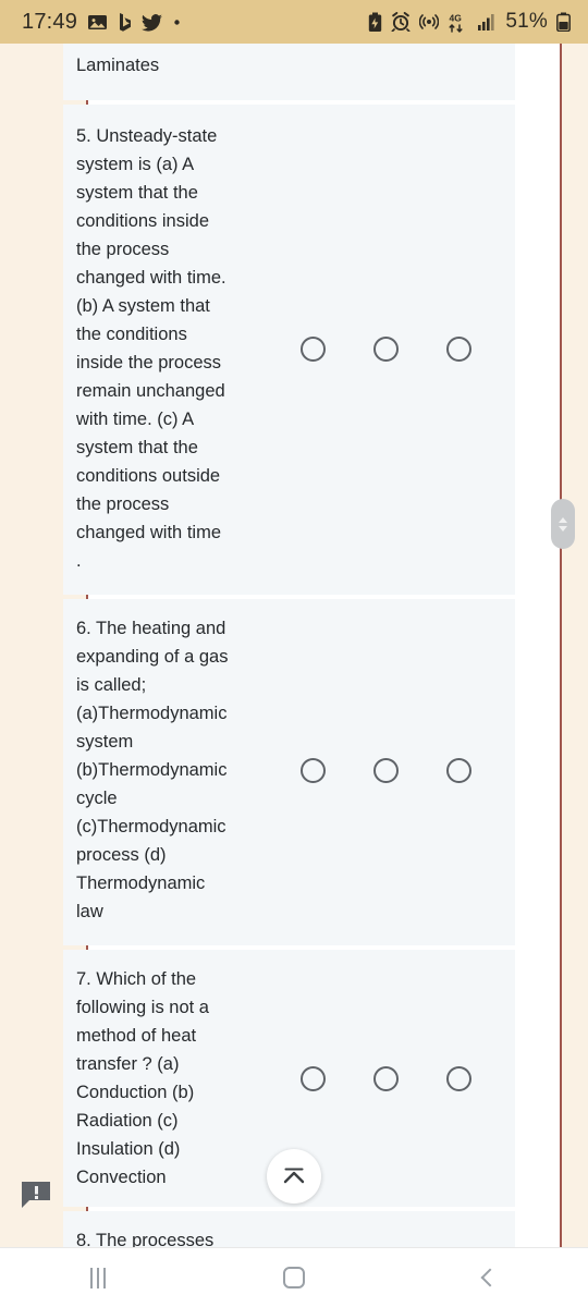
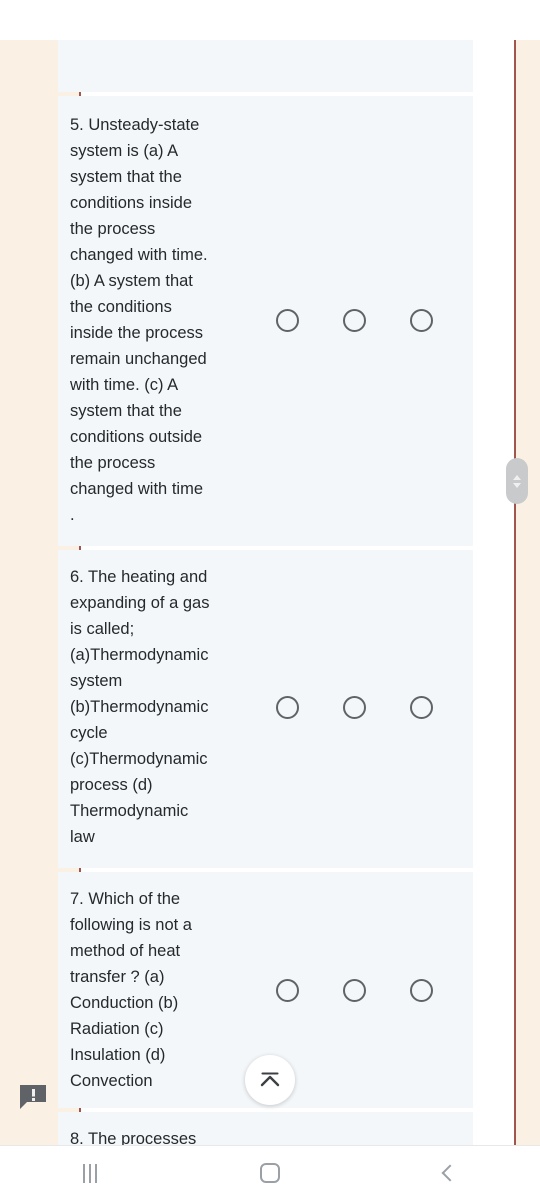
- 17:49
- 4G
- 51%
- Laminates
  5. Unsteady-state
  system is (a) A
  system that the
  conditions inside
  the process
  changed with time.
  (b) A system that
  the conditions
  inside the process
  remain unchanged
  with time. (c) A
  system that the
  conditions outside
  the process
  changed with time
  .
  6. The heating and
  expanding of a gas
  is called;
  (a)Thermodynamic
  system
  (b)Thermodynamic
  cycle
  (c)Thermodynamic
  process (d)
  Thermodynamic
  law
  7. Which of the
  following is not a
  method of heat
  transfer ? (a)
  Conduction (b)
  Radiation (c)
  Insulation (d)
  Convection
  8. The processes
